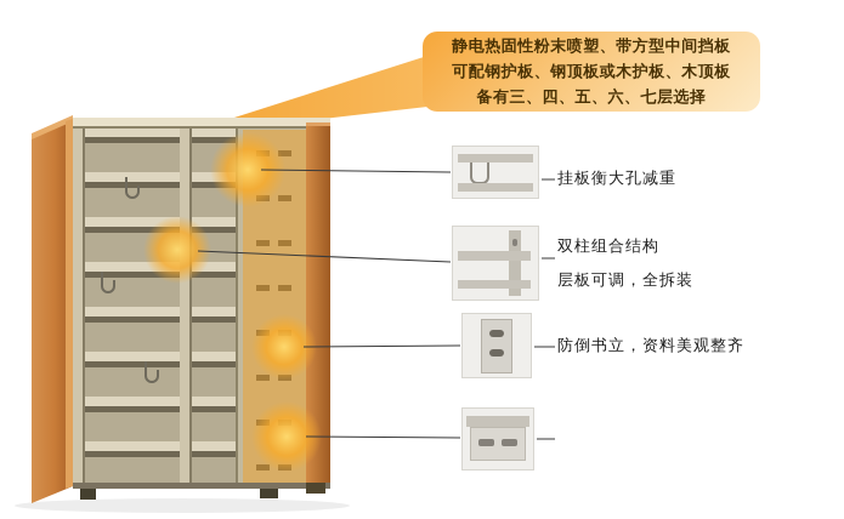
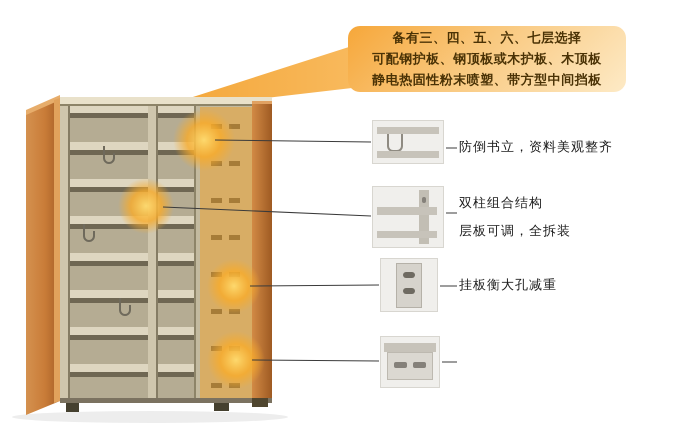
- 静电热固性粉末喷塑、带方型中间挡板
+ 备有三、四、五、六、七层选择
  可配钢护板、钢顶板或木护板、木顶板
- 备有三、四、五、六、七层选择
+ 静电热固性粉末喷塑、带方型中间挡板
- 挂板衡大孔减重
+ 防倒书立，资料美观整齐
  双柱组合结构
  层板可调，全拆装
- 防倒书立，资料美观整齐
+ 挂板衡大孔减重
